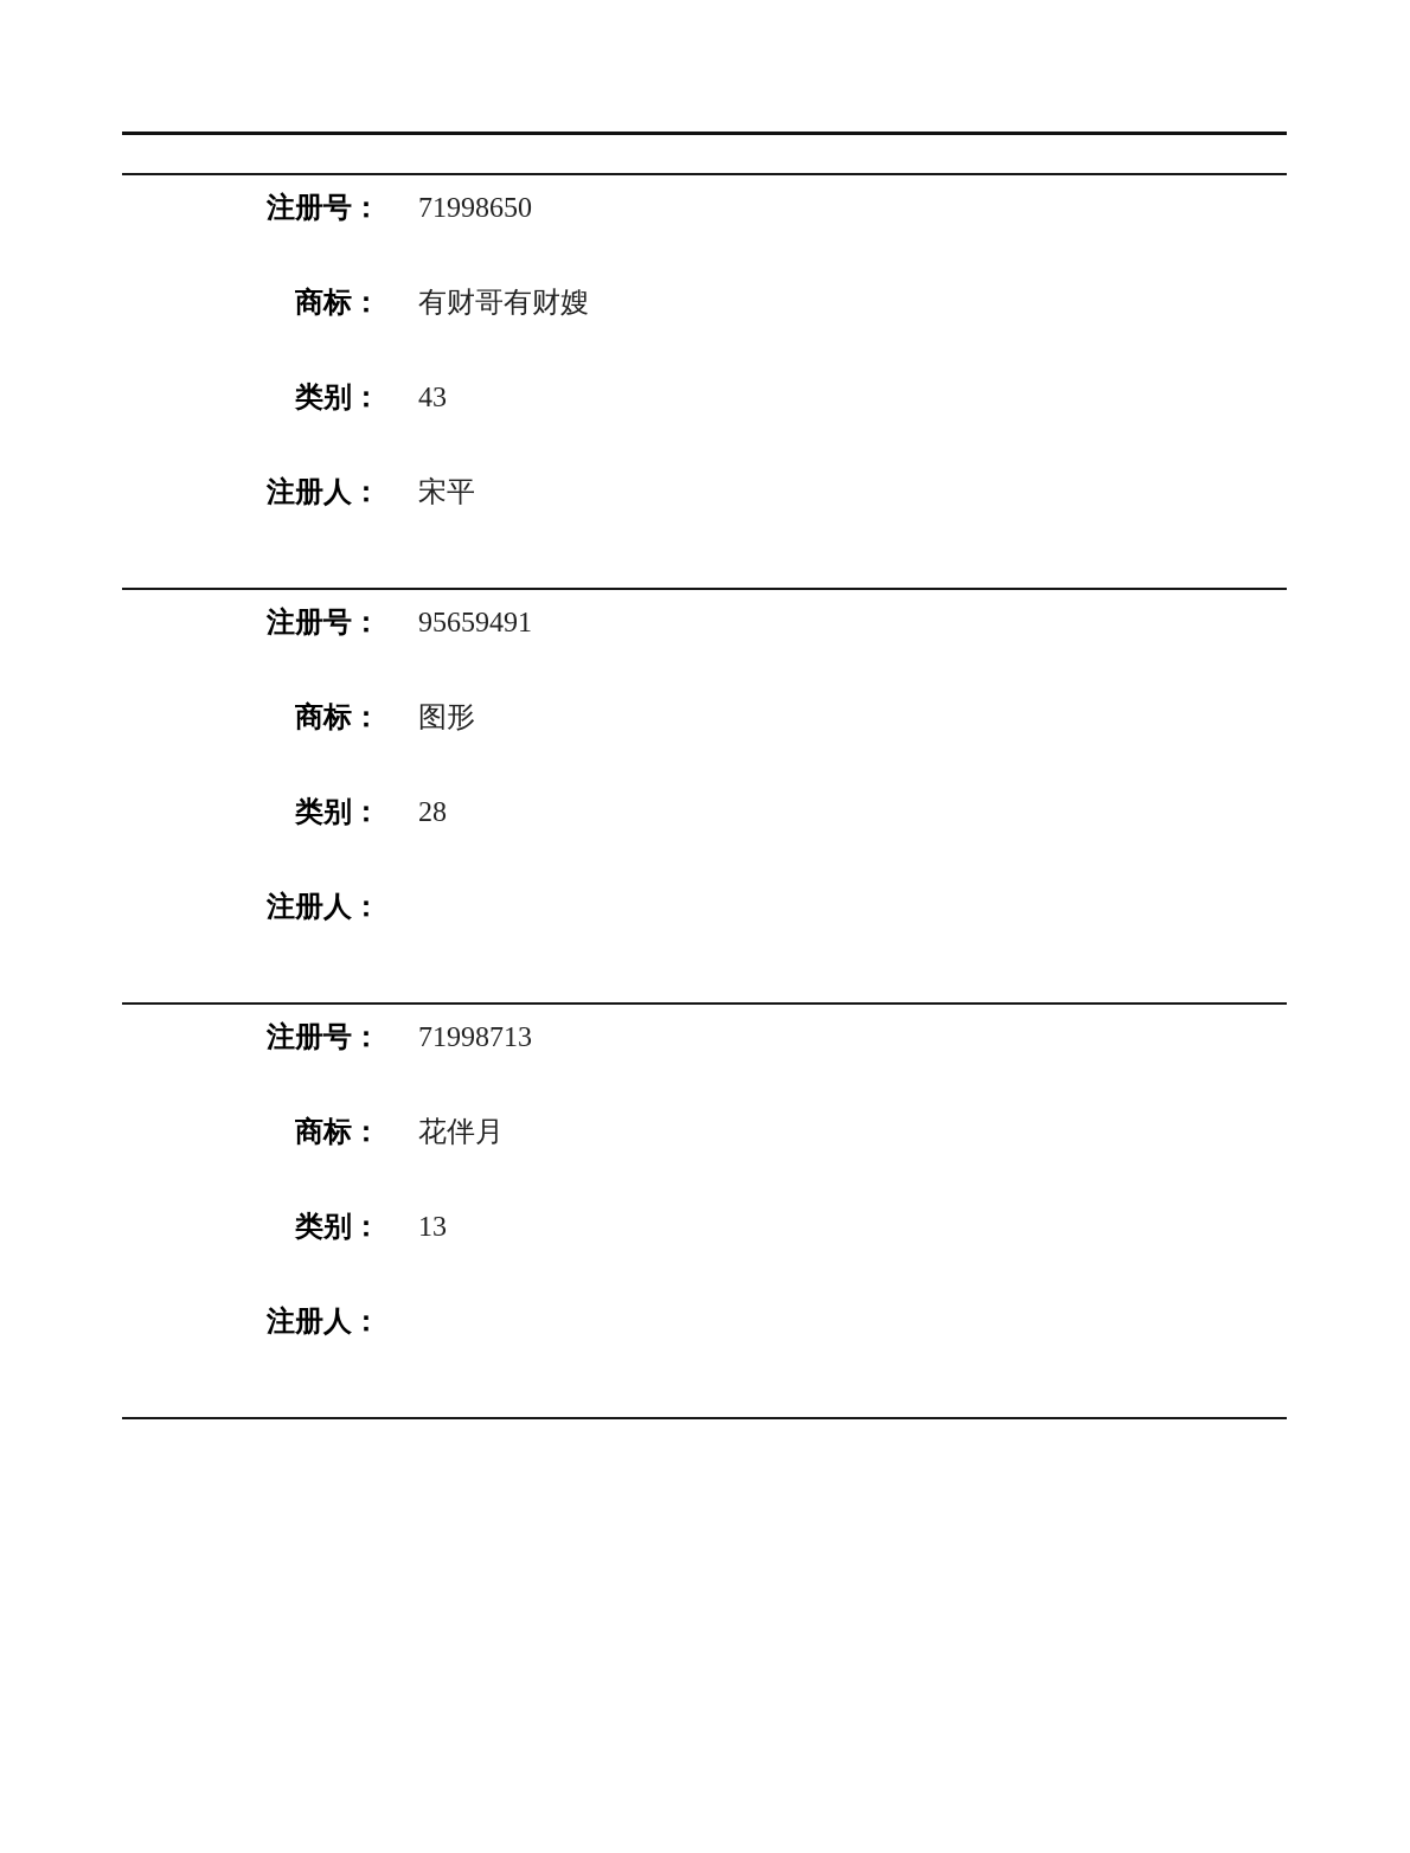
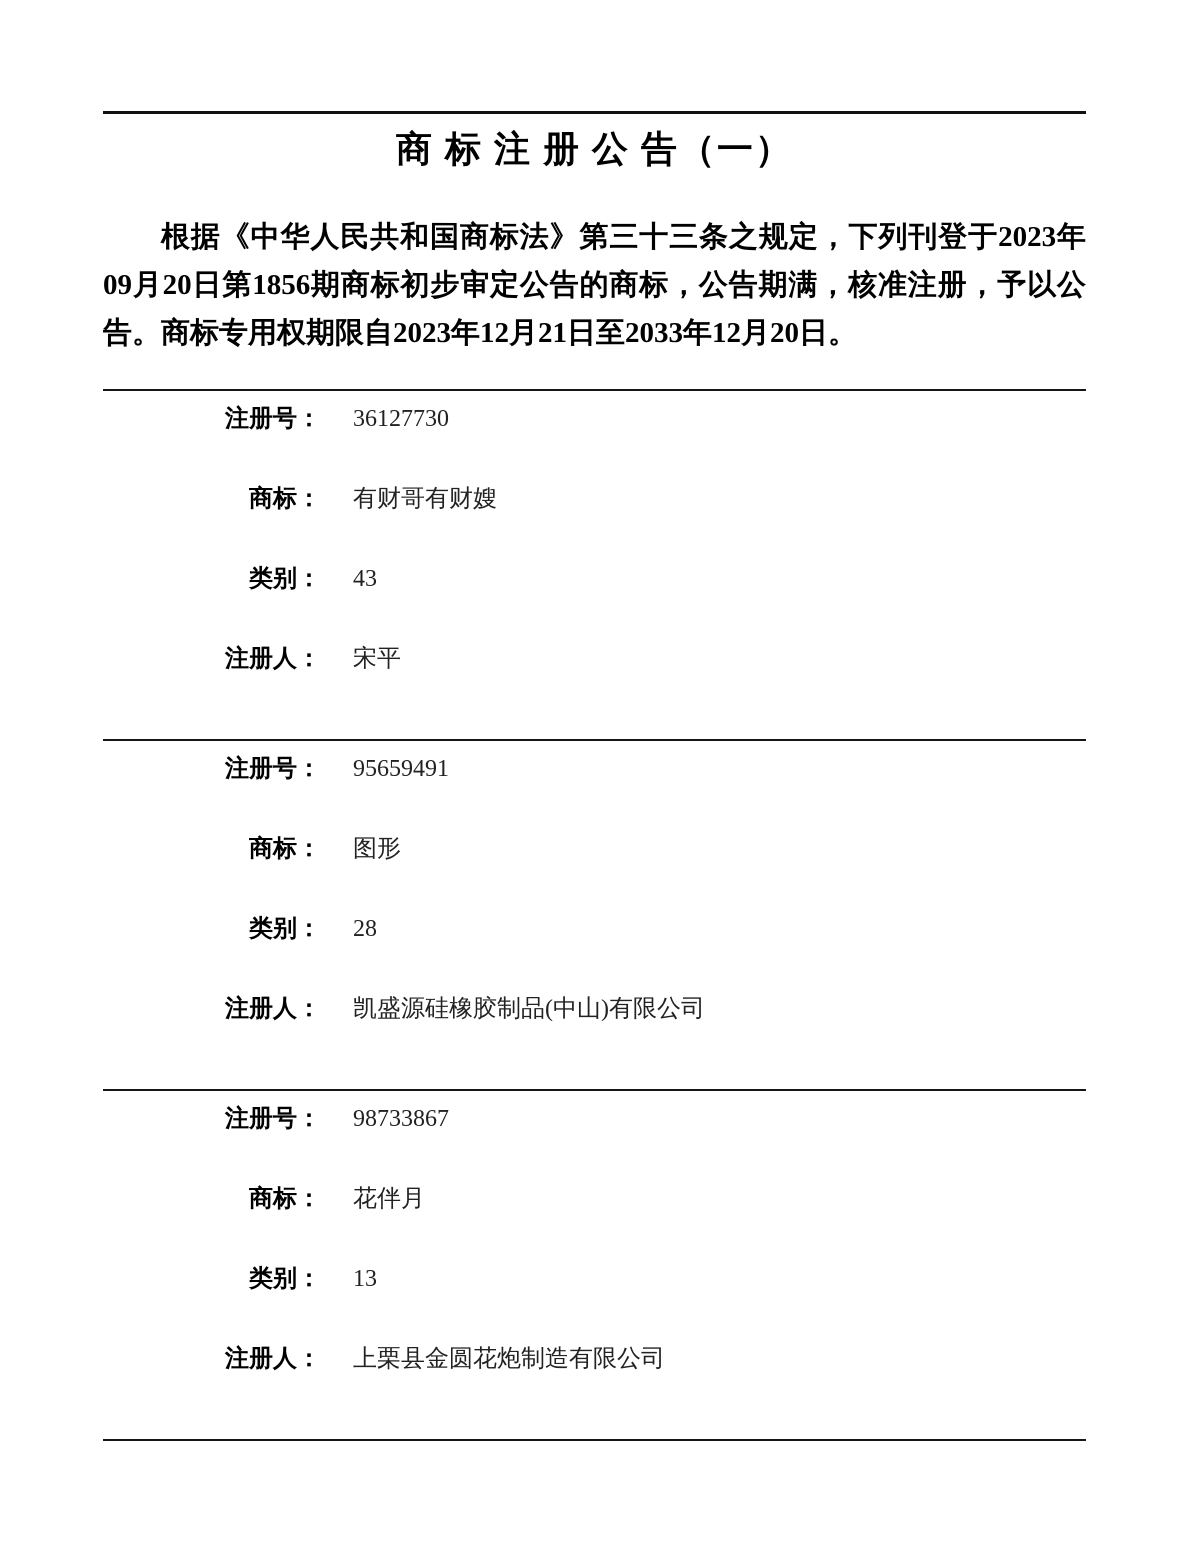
+ 商 标 注 册 公 告（一）
+ 根据《中华人民共和国商标法》第三十三条之规定，下列刊登于2023年09月20日第1856期商标初步审定公告的商标，公告期满，核准注册，予以公告。商标专用权期限自2023年12月21日至2033年12月20日。
  注册号：
- 71998650
+ 36127730
  商标：
  有财哥有财嫂
  类别：
  43
  注册人：
  宋平
  注册号：
  95659491
  商标：
  图形
  类别：
  28
  注册人：
+ 凯盛源硅橡胶制品(中山)有限公司
  注册号：
- 71998713
+ 98733867
  商标：
  花伴月
  类别：
  13
  注册人：
+ 上栗县金圆花炮制造有限公司
